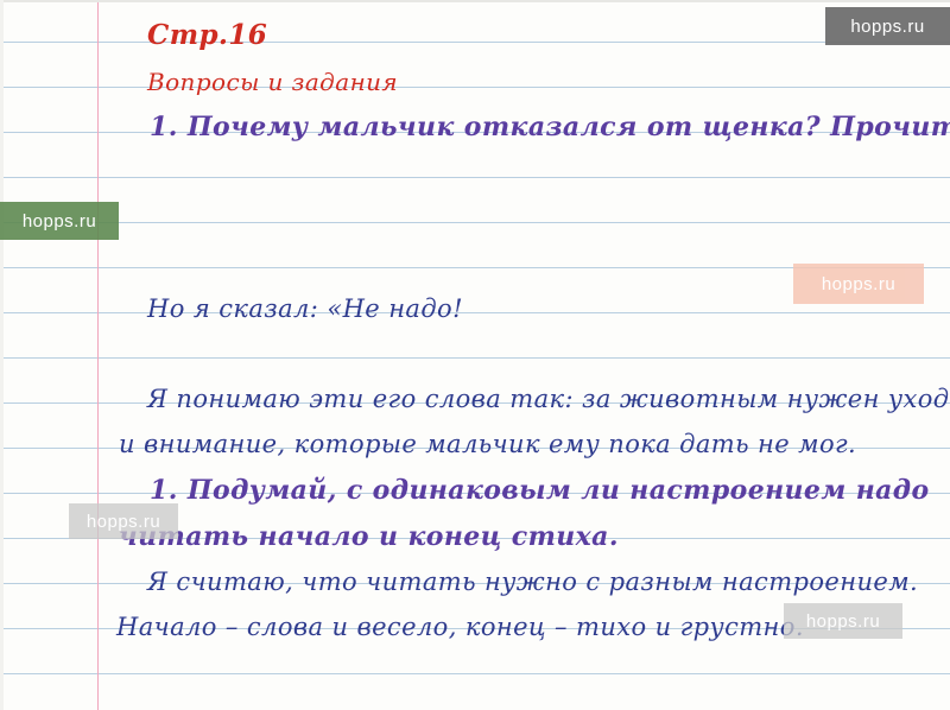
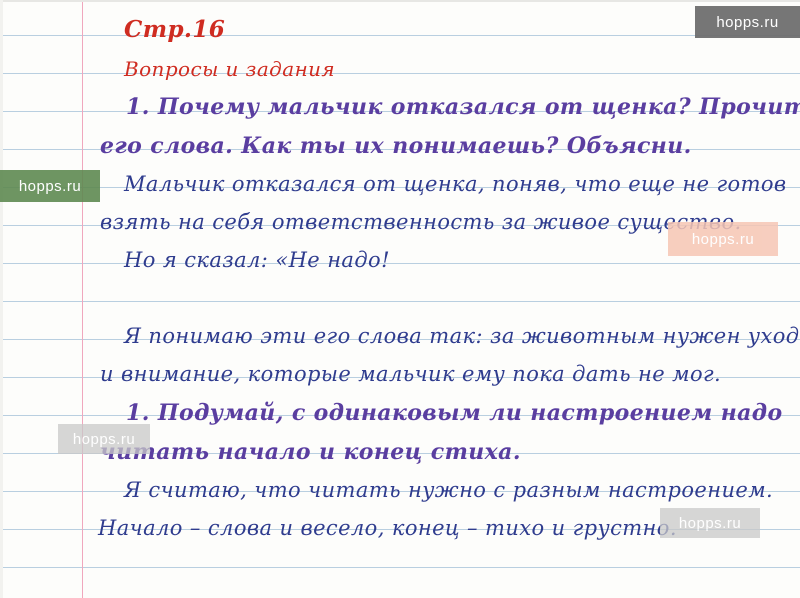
  Стр.16
  Вопросы и задания
  1. Почему мальчик отказался от щенка? Прочит
+ его слова. Как ты их понимаешь? Объясни.
+ Мальчик отказался от щенка, поняв, что еще не готов
+ взять на себя ответственность за живое существо.
  Но я сказал: «Не надо!
  Я понимаю эти его слова так: за животным нужен уход
  и внимание, которые мальчик ему пока дать не мог.
  1. Подумай, с одинаковым ли настроением надо
  читать начало и конец стиха.
  Я считаю, что читать нужно с разным настроением.
  Начало – слова и весело, конец – тихо и грустно.
  hopps.ru
  hopps.ru
  hopps.ru
  hopps.ru
  hopps.ru
